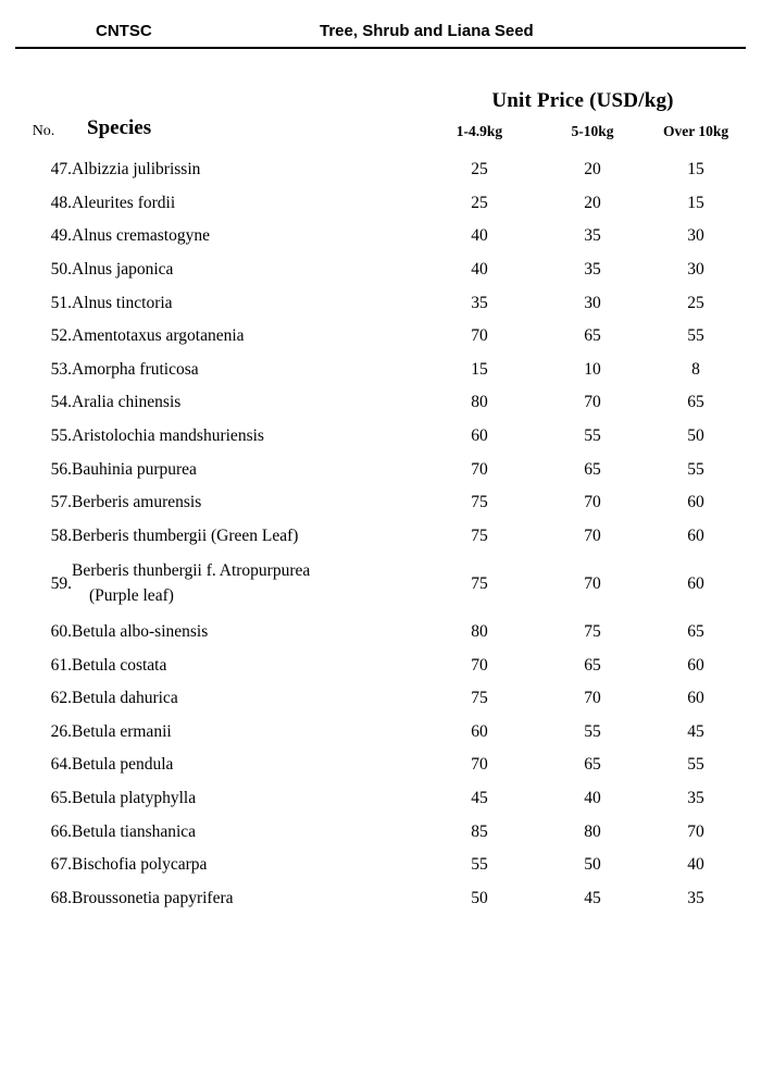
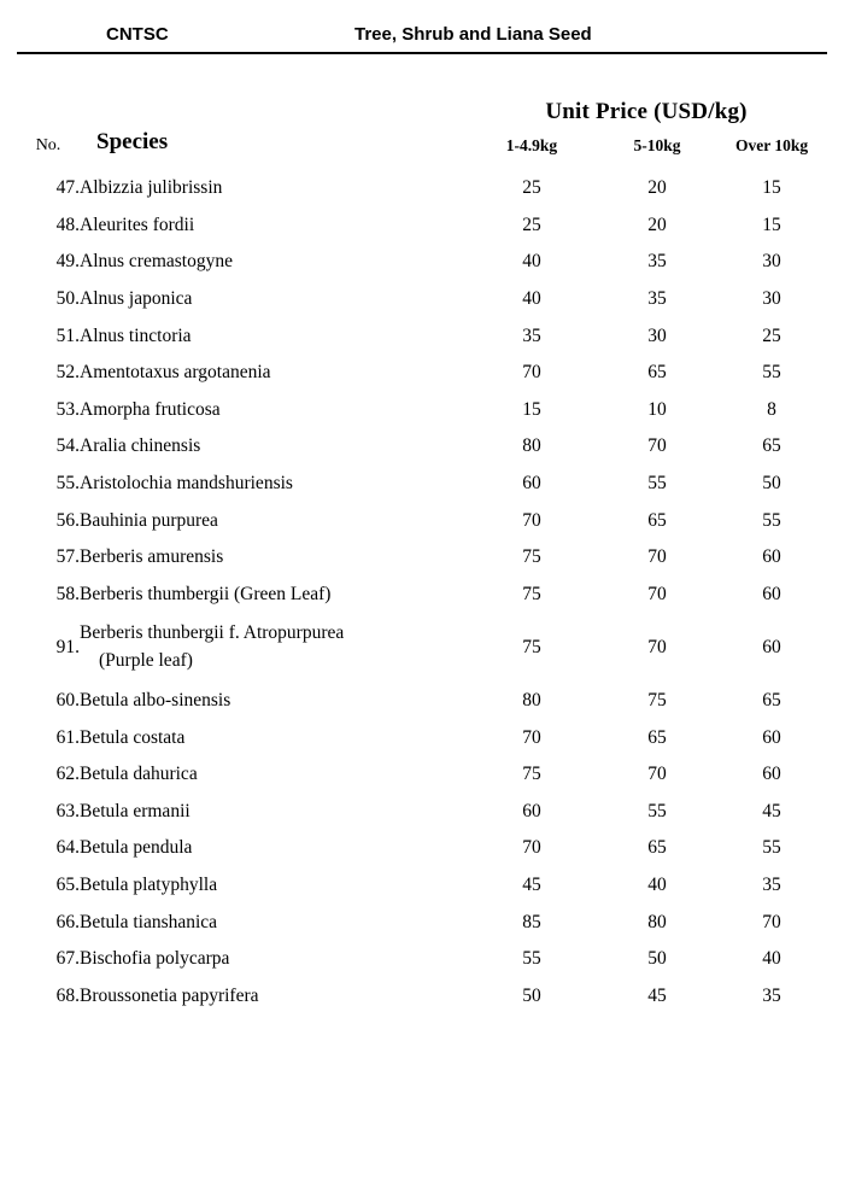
  CNTSC
  Tree, Shrub and Liana Seed
  		Unit Price (USD/kg)
  No.	Species	1-4.9kg	5-10kg	Over 10kg
  47.	Albizzia julibrissin	25	20	15
  48.	Aleurites fordii	25	20	15
  49.	Alnus cremastogyne	40	35	30
  50.	Alnus japonica	40	35	30
  51.	Alnus tinctoria	35	30	25
  52.	Amentotaxus argotanenia	70	65	55
  53.	Amorpha fruticosa	15	10	8
  54.	Aralia chinensis	80	70	65
  55.	Aristolochia mandshuriensis	60	55	50
  56.	Bauhinia purpurea	70	65	55
  57.	Berberis amurensis	75	70	60
  58.	Berberis thumbergii (Green Leaf)	75	70	60
- 59.	Berberis thunbergii f. Atropurpurea(Purple leaf)	75	70	60
+ 91.	Berberis thunbergii f. Atropurpurea(Purple leaf)	75	70	60
  60.	Betula albo-sinensis	80	75	65
  61.	Betula costata	70	65	60
  62.	Betula dahurica	75	70	60
- 26.	Betula ermanii	60	55	45
+ 63.	Betula ermanii	60	55	45
  64.	Betula pendula	70	65	55
  65.	Betula platyphylla	45	40	35
  66.	Betula tianshanica	85	80	70
  67.	Bischofia polycarpa	55	50	40
  68.	Broussonetia papyrifera	50	45	35
